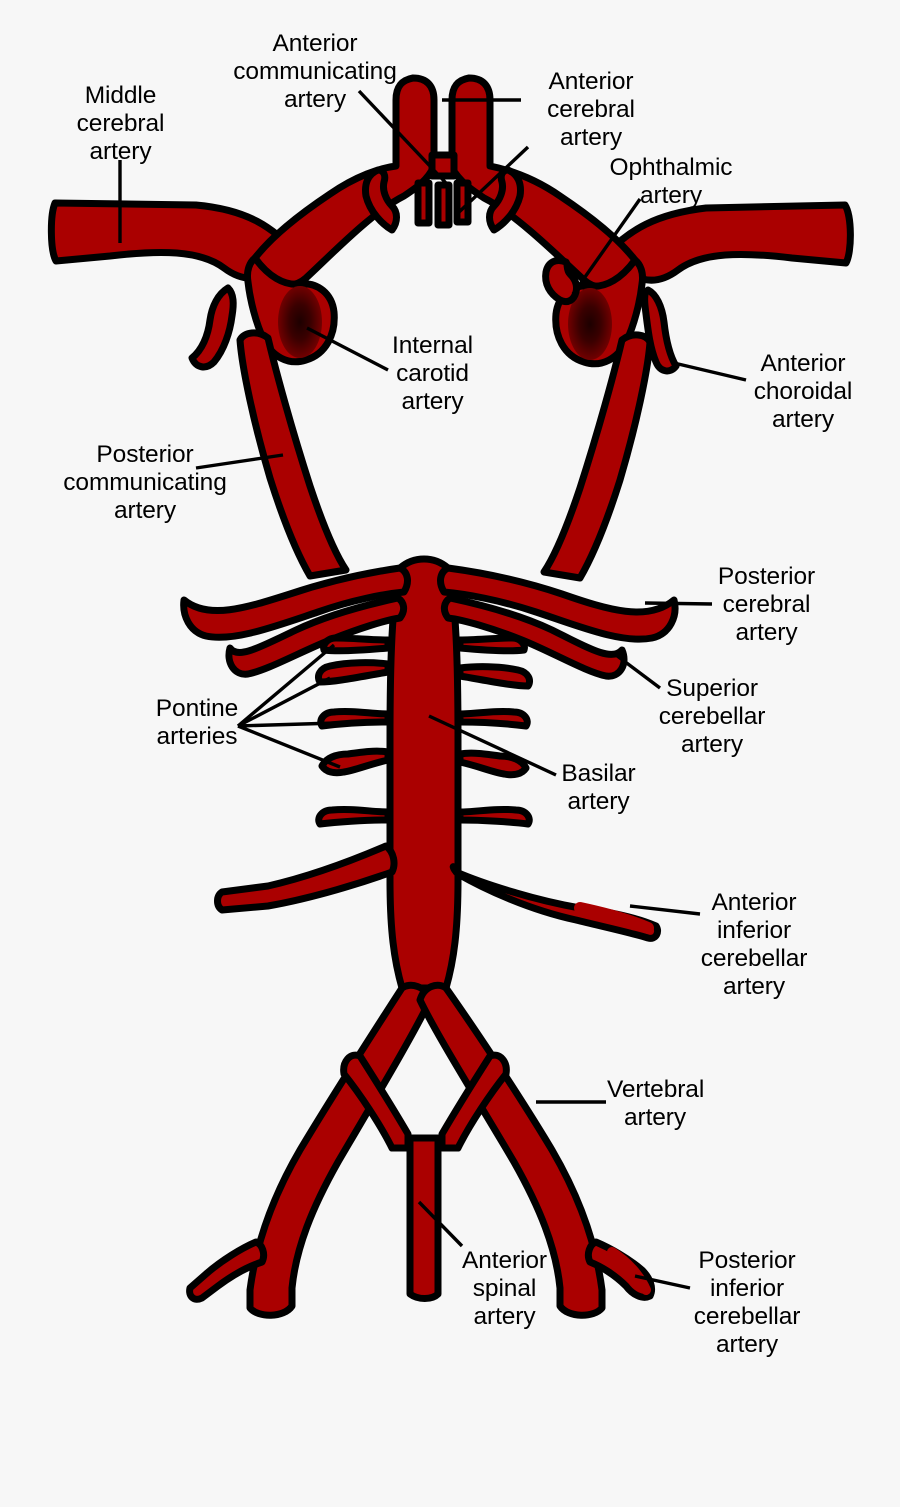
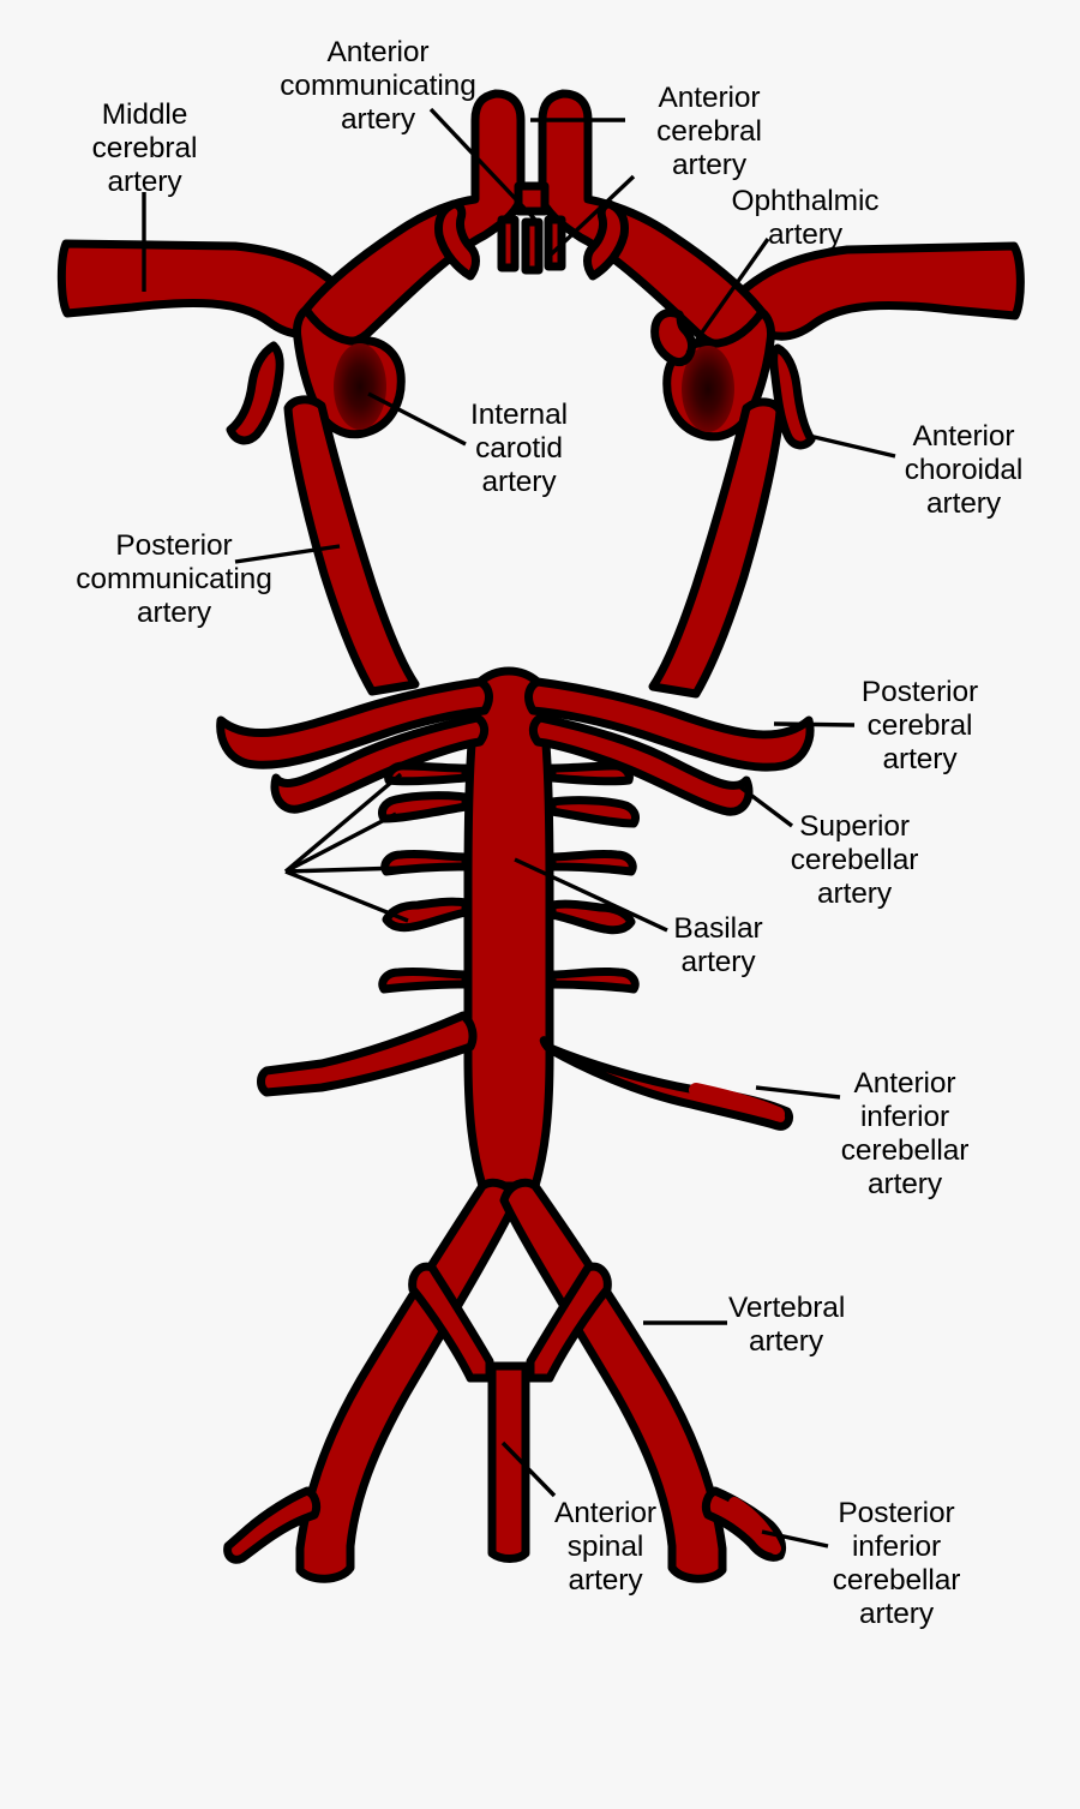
  Middle
  cerebral
  artery
  Anterior
  communicating
  artery
  Anterior
  cerebral
  artery
  Ophthalmic
  artery
  Internal
  carotid
  artery
  Anterior
  choroidal
  artery
  Posterior
  communicating
  artery
  Posterior
  cerebral
  artery
  Superior
  cerebellar
  artery
- Pontine
- arteries
  Basilar
  artery
  Anterior
  inferior
  cerebellar
  artery
  Vertebral
  artery
  Anterior
  spinal
  artery
  Posterior
  inferior
  cerebellar
  artery
